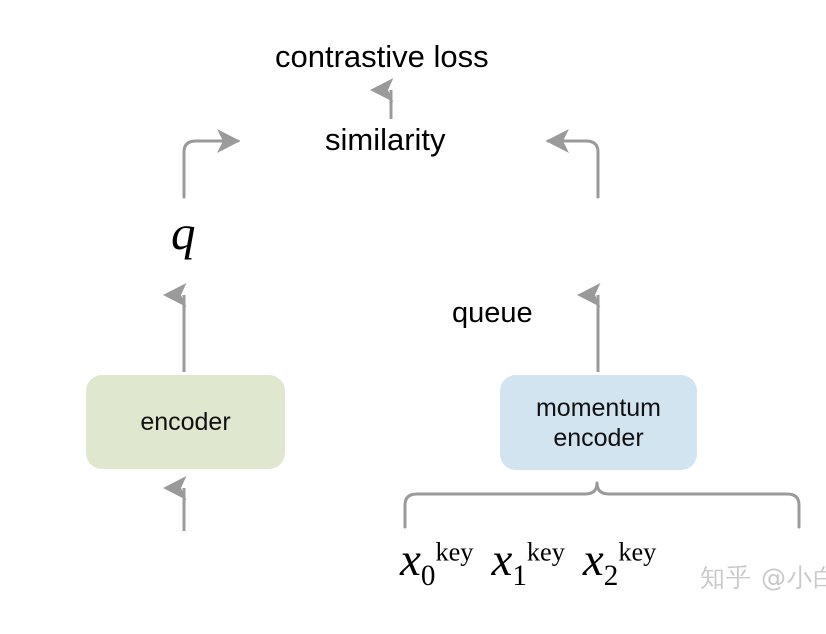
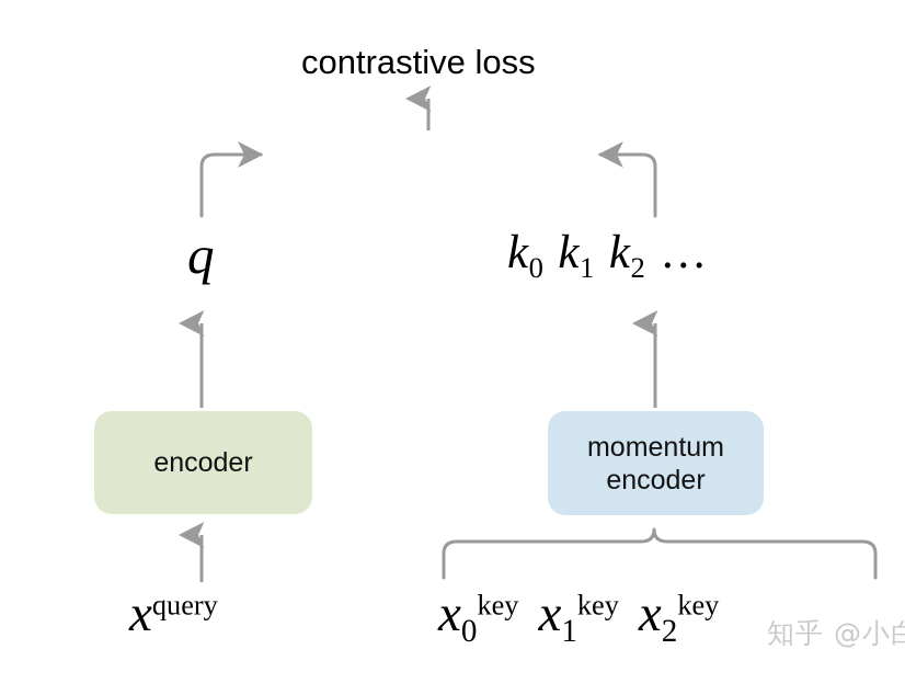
  contrastive loss
- similarity
- queue
  q
+ k0 k1 k2 …
+ xquery
  x0key x1key x2key
  encoder
  momentum
  encoder
  知乎 @小
